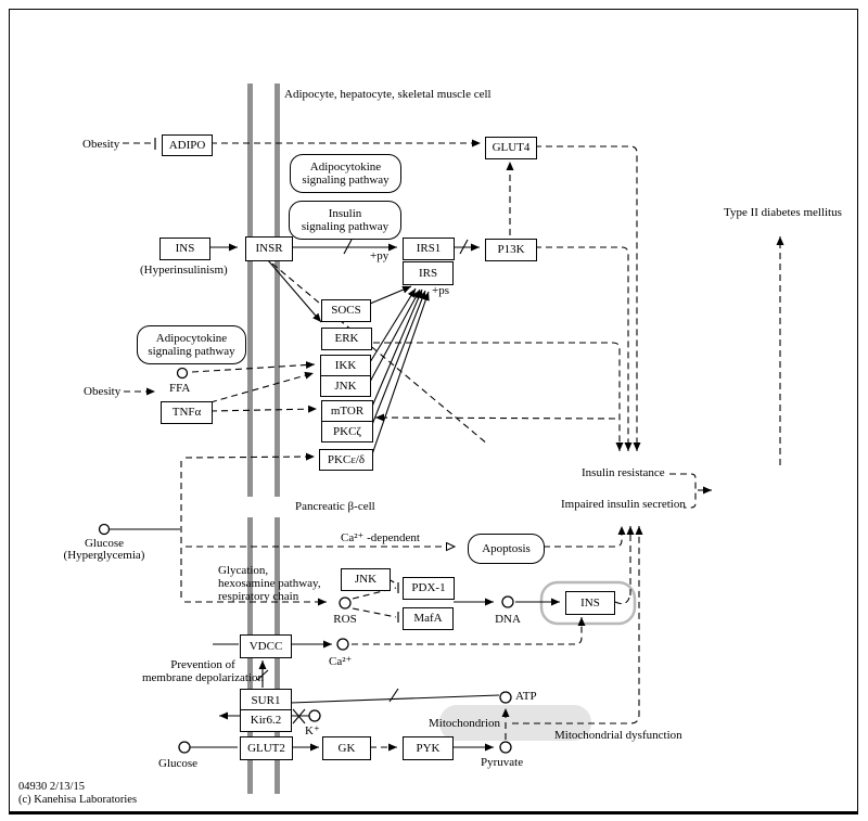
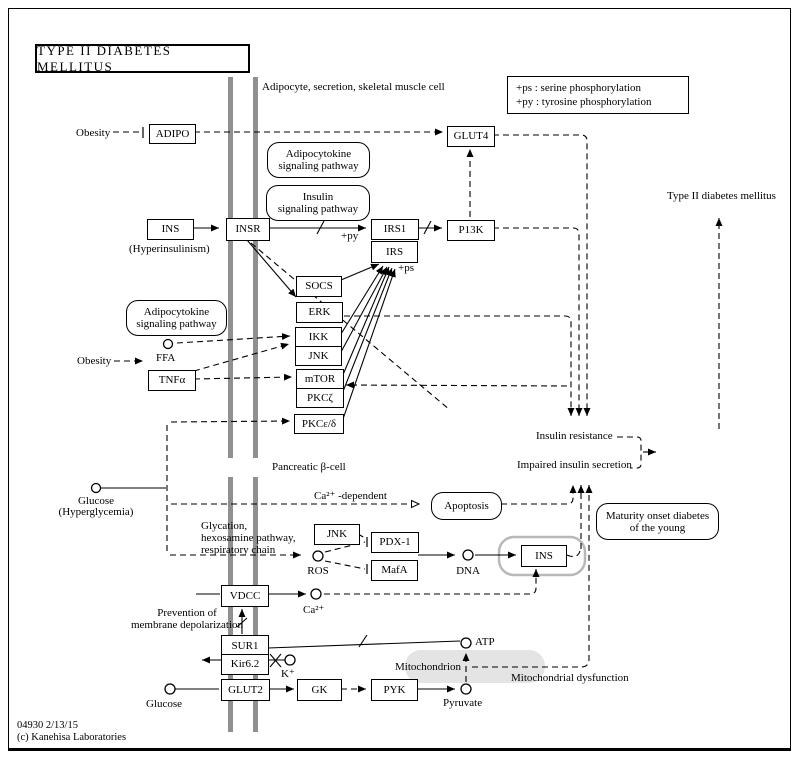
+ TYPE II DIABETES MELLITUS
+ +ps : serine phosphorylation
+ +py : tyrosine phosphorylation
- Adipocyte, hepatocyte, skeletal muscle cell
+ Adipocyte, secretion, skeletal muscle cell
  Pancreatic β-cell
  Mitochondrion
  Adipocytokine
  signaling pathway
  Insulin
  signaling pathway
  Adipocytokine
  signaling pathway
  Apoptosis
+ Maturity onset diabetes
+ of the young
  ADIPO
  GLUT4
  INS
  INSR
  IRS1
  P13K
  IRS
  SOCS
  ERK
  IKK
  JNK
  mTOR
  PKCζ
  PKCε/δ
  TNFα
  JNK
  PDX-1
  MafA
  INS
  VDCC
  SUR1
  Kir6.2
  GLUT2
  GK
  PYK
  Obesity
  (Hyperinsulinism)
  +py
  +ps
  Obesity
  FFA
  Glucose
  (Hyperglycemia)
  Ca²⁺ -dependent
  Glycation,
  hexosamine pathway,
  respiratory chain
  ROS
  DNA
  Prevention of
  membrane depolarization
  Ca²⁺
  K⁺
  ATP
  Mitochondrial dysfunction
  Pyruvate
  Glucose
  Insulin resistance
  Impaired insulin secretion
  Type II diabetes mellitus
  04930 2/13/15
  (c) Kanehisa Laboratories
